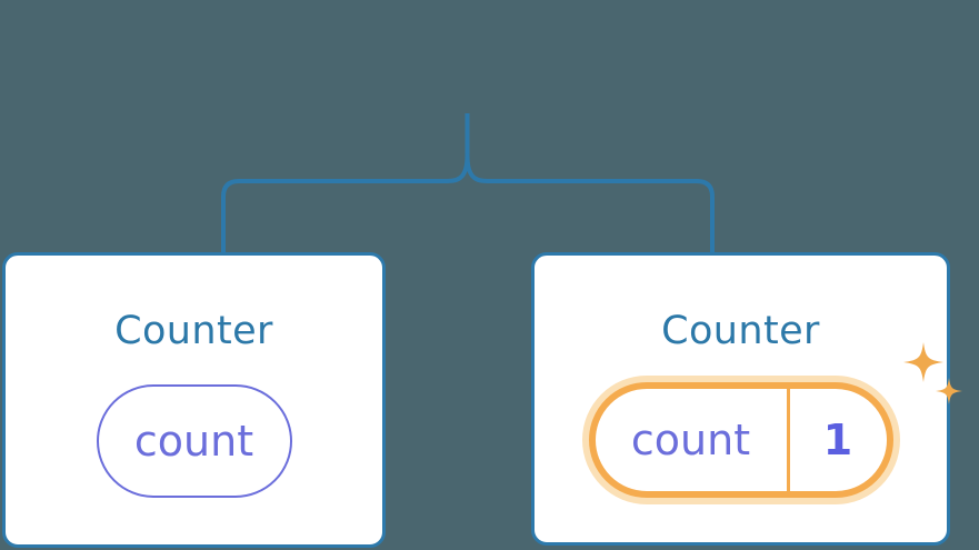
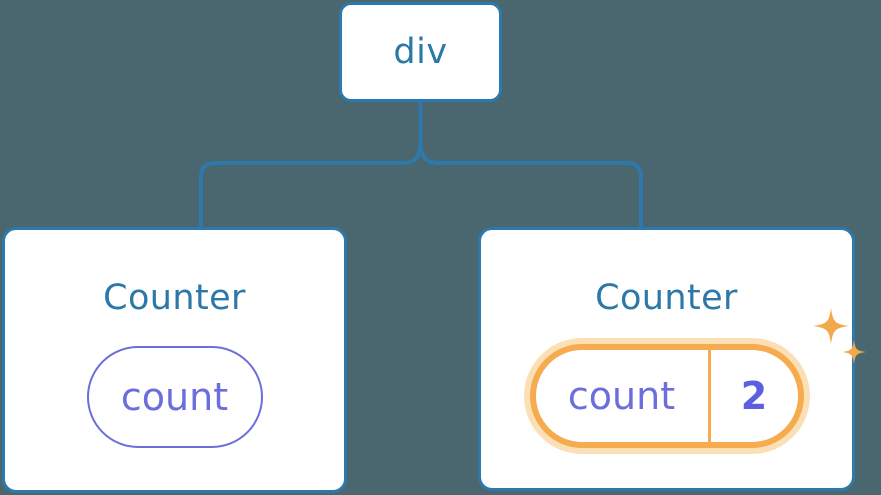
+ div
  Counter
  count
  Counter
  count
- 1
+ 2
